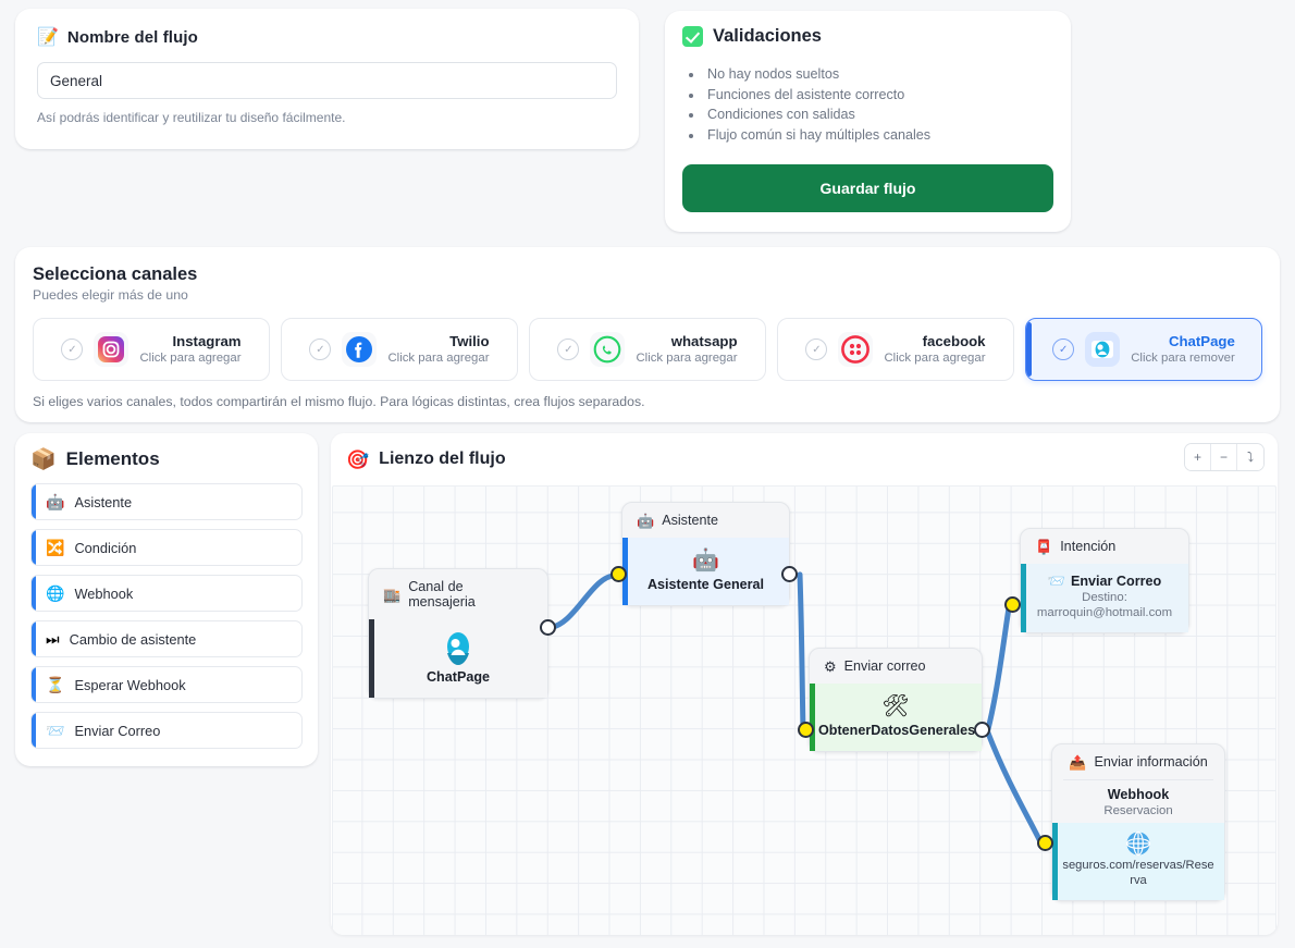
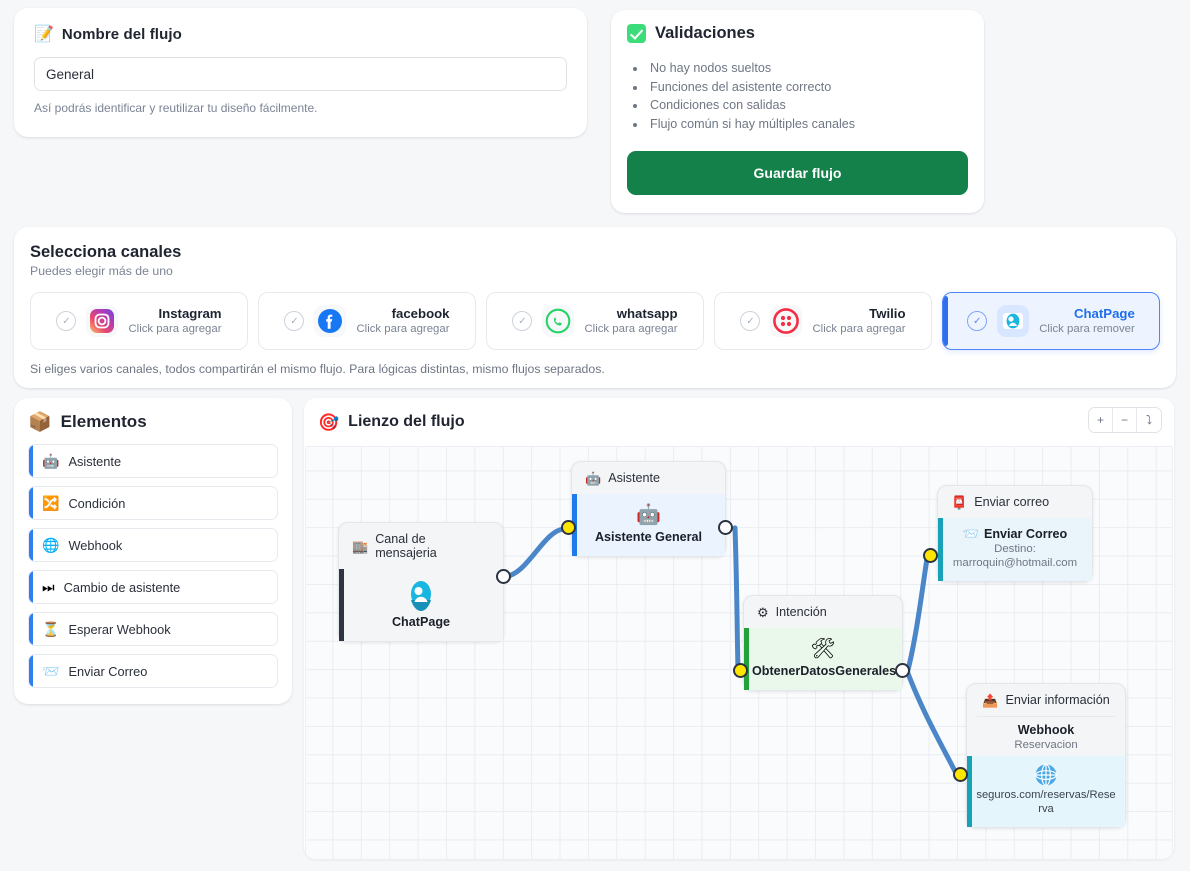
  📝
  Nombre del flujo
  General
  Así podrás identificar y reutilizar tu diseño fácilmente.
  Validaciones
  No hay nodos sueltos
  Funciones del asistente correcto
  Condiciones con salidas
  Flujo común si hay múltiples canales
  Guardar flujo
  Selecciona canales
  Puedes elegir más de uno
  ✓
  Instagram
  Click para agregar
  ✓
- Twilio
+ facebook
  Click para agregar
  ✓
  whatsapp
  Click para agregar
  ✓
- facebook
+ Twilio
  Click para agregar
  ✓
  ChatPage
  Click para remover
- Si eliges varios canales, todos compartirán el mismo flujo. Para lógicas distintas, crea flujos separados.
+ Si eliges varios canales, todos compartirán el mismo flujo. Para lógicas distintas, mismo flujos separados.
  📦
  Elementos
  🤖
  Asistente
  🔀
  Condición
  🌐
  Webhook
  ⏭
  Cambio de asistente
  ⏳
  Esperar Webhook
  📨
  Enviar Correo
  🎯
  Lienzo del flujo
  +
  −
  ⤵
  🏬
  Canal de mensajeria
  ChatPage
  🤖
  Asistente
  🤖
  Asistente General
  ⚙
- Enviar correo
+ Intención
  🛠
  ObtenerDatosGenerales
  📮
- Intención
+ Enviar correo
  📨 Enviar Correo
  Destino:
  marroquin@hotmail.com
  📤
  Enviar información
  Webhook
  Reservacion
  seguros.com/reservas/Reserva
